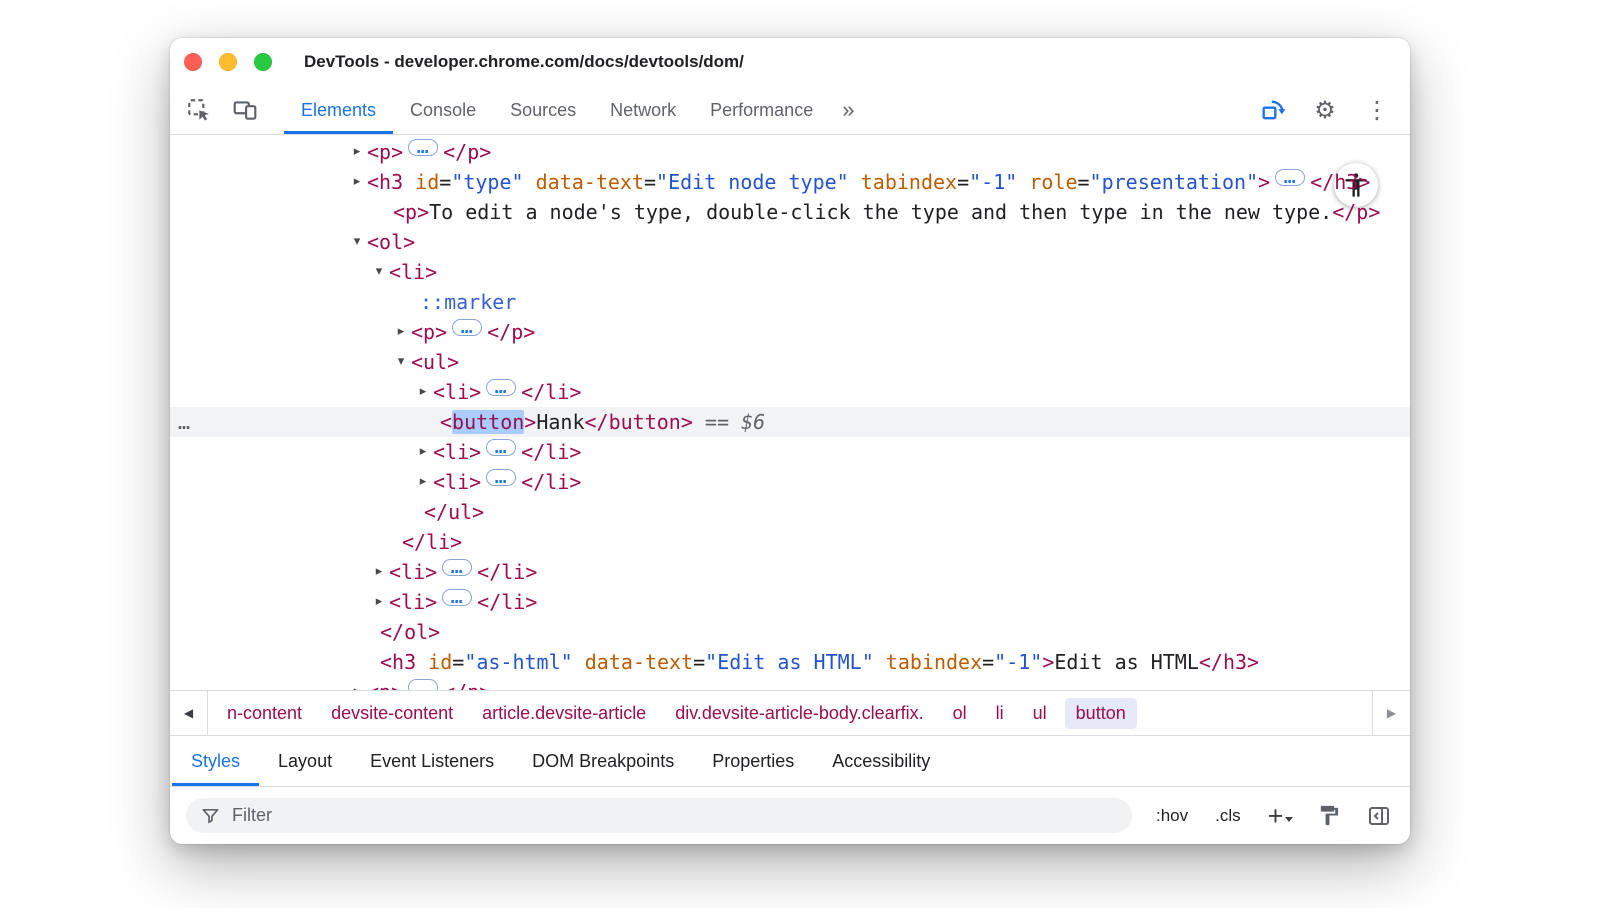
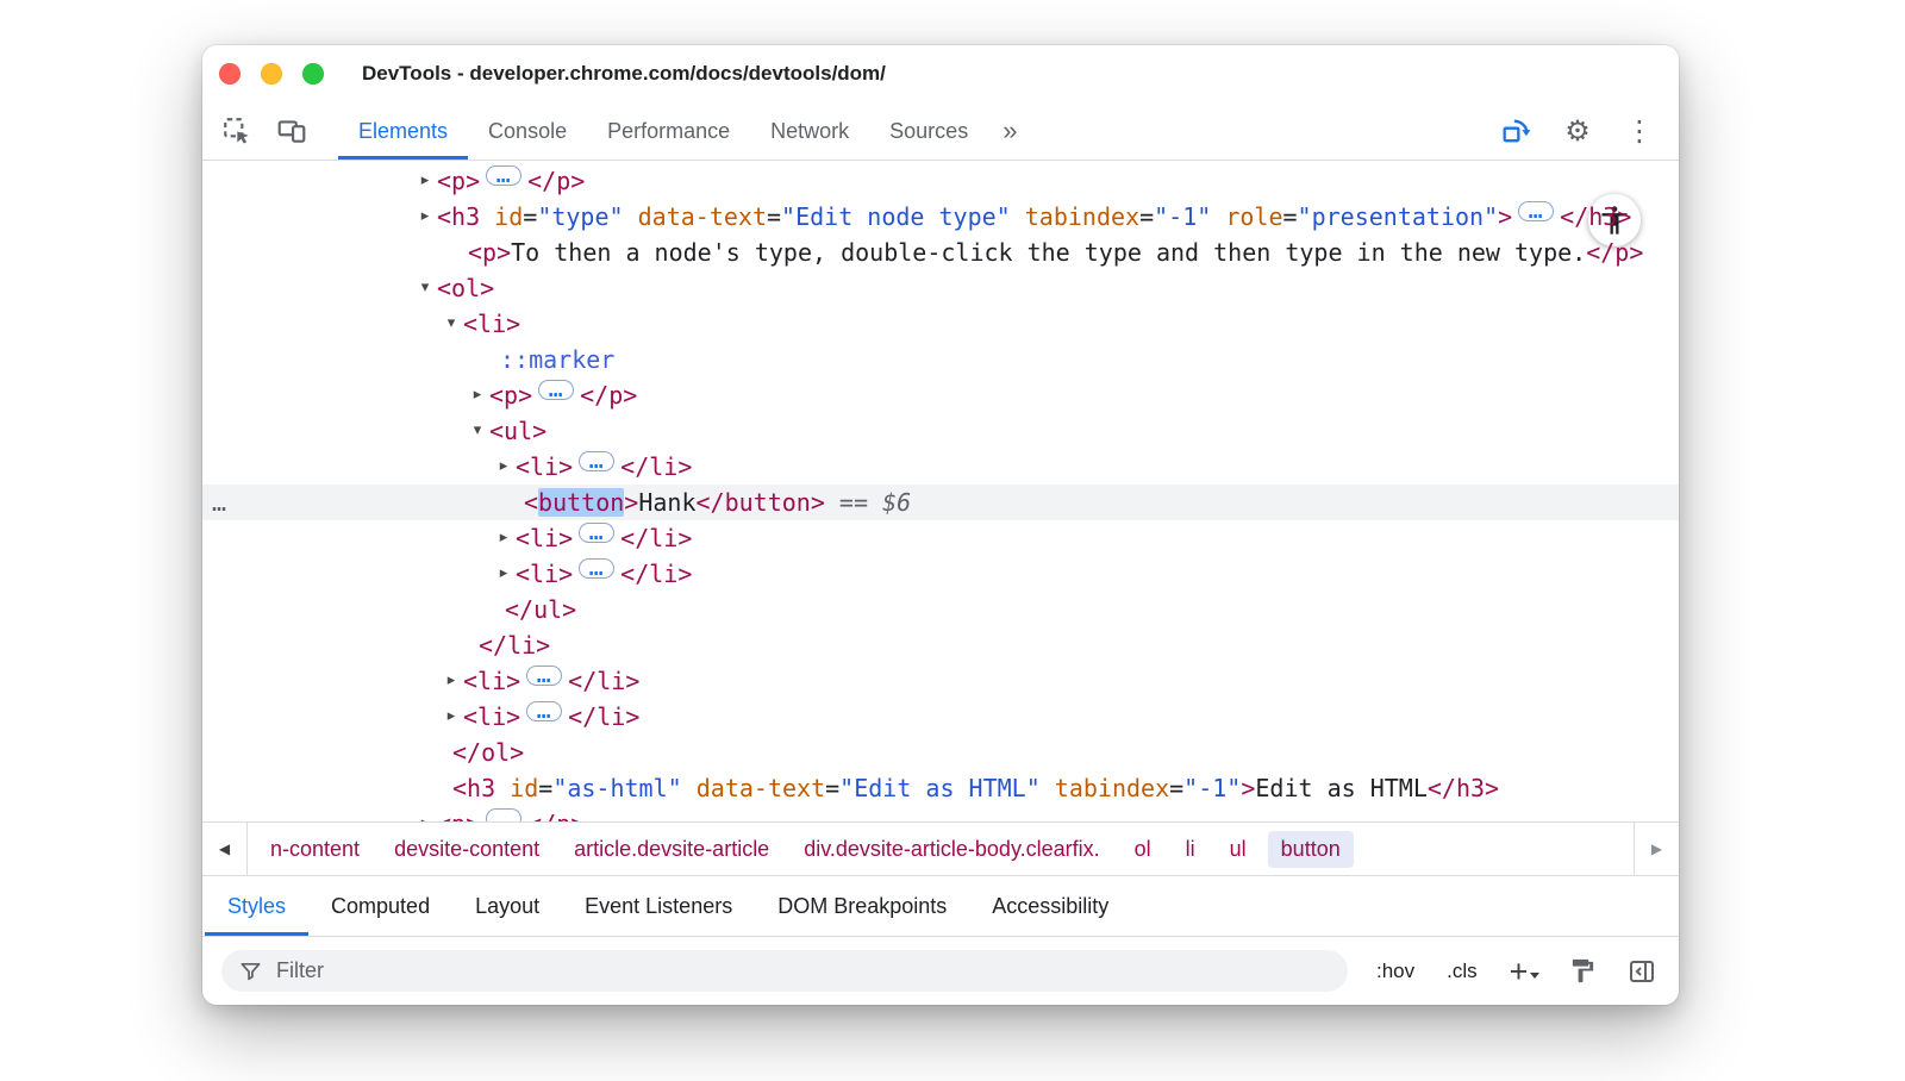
  DevTools - developer.chrome.com/docs/devtools/dom/
  Elements
  Console
- Sources
+ Performance
  Network
- Performance
+ Sources
  »
  ⚙
  ⋮
  ▸
  <p> … </p>
  ▸
  <h3 id="type" data-text="Edit node type" tabindex="-1" role="presentation"> … </h3>
- <p>To edit a node's type, double-click the type and then type in the new type.</p>
+ <p>To then a node's type, double-click the type and then type in the new type.</p>
  ▾
  <ol>
  ▾
  <li>
  ::marker
  ▸
  <p> … </p>
  ▾
  <ul>
  ▸
  <li> … </li>
  …
  <button>Hank</button> == $6
  ▸
  <li> … </li>
  ▸
  <li> … </li>
  </ul>
  </li>
  ▸
  <li> … </li>
  ▸
  <li> … </li>
  </ol>
  <h3 id="as-html" data-text="Edit as HTML" tabindex="-1">Edit as HTML</h3>
  ◀
  n-content
  devsite-content
  article.devsite-article
  div.devsite-article-body.clearfix.
  ol
  li
  ul
  button
  ▶
  Styles
+ Computed
  Layout
  Event Listeners
  DOM Breakpoints
- Properties
  Accessibility
  Filter
  :hov
  .cls
  +
